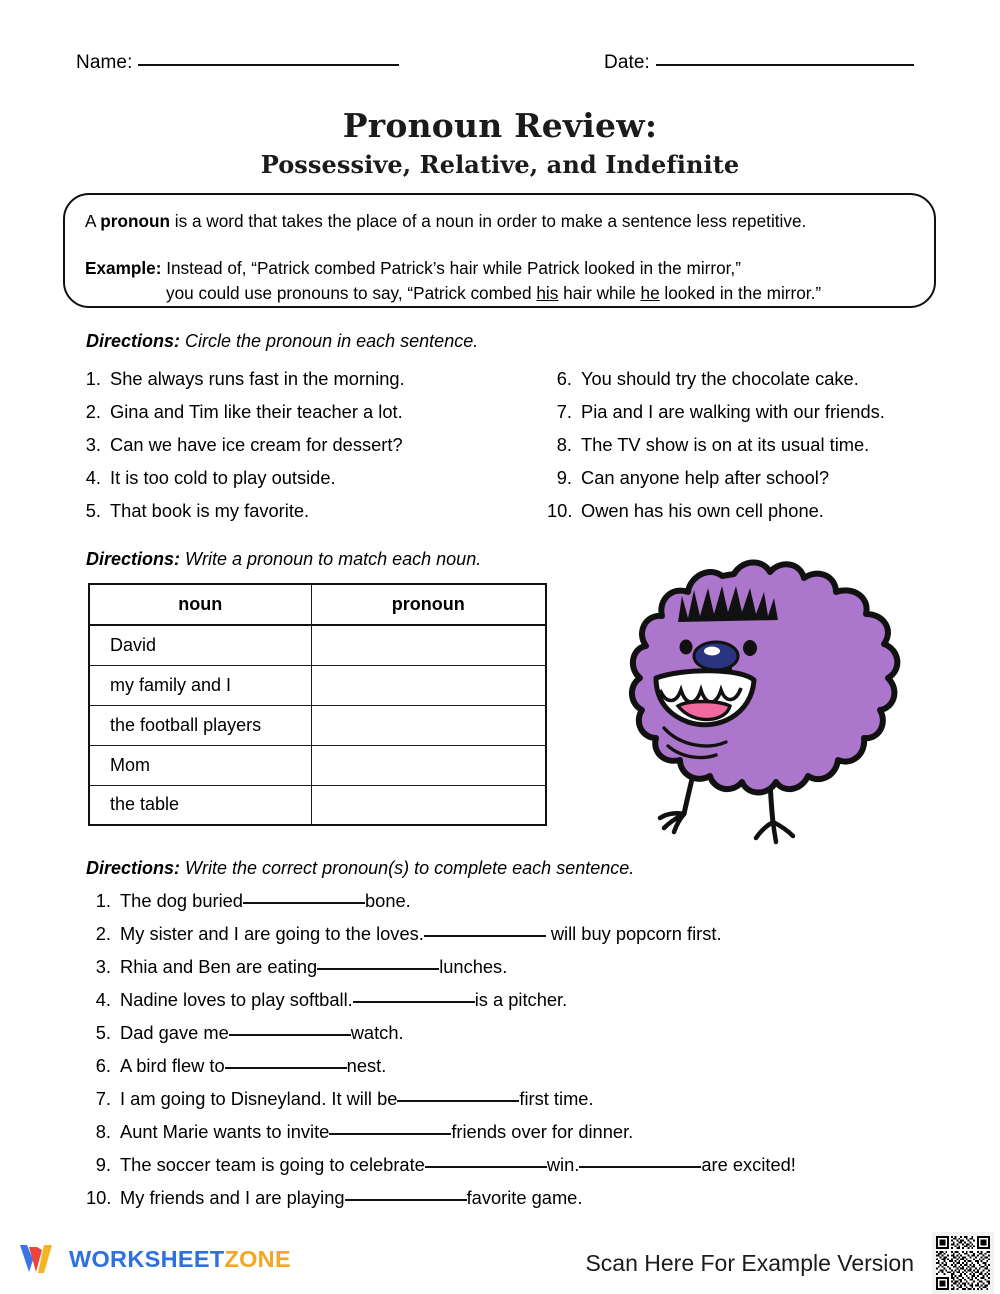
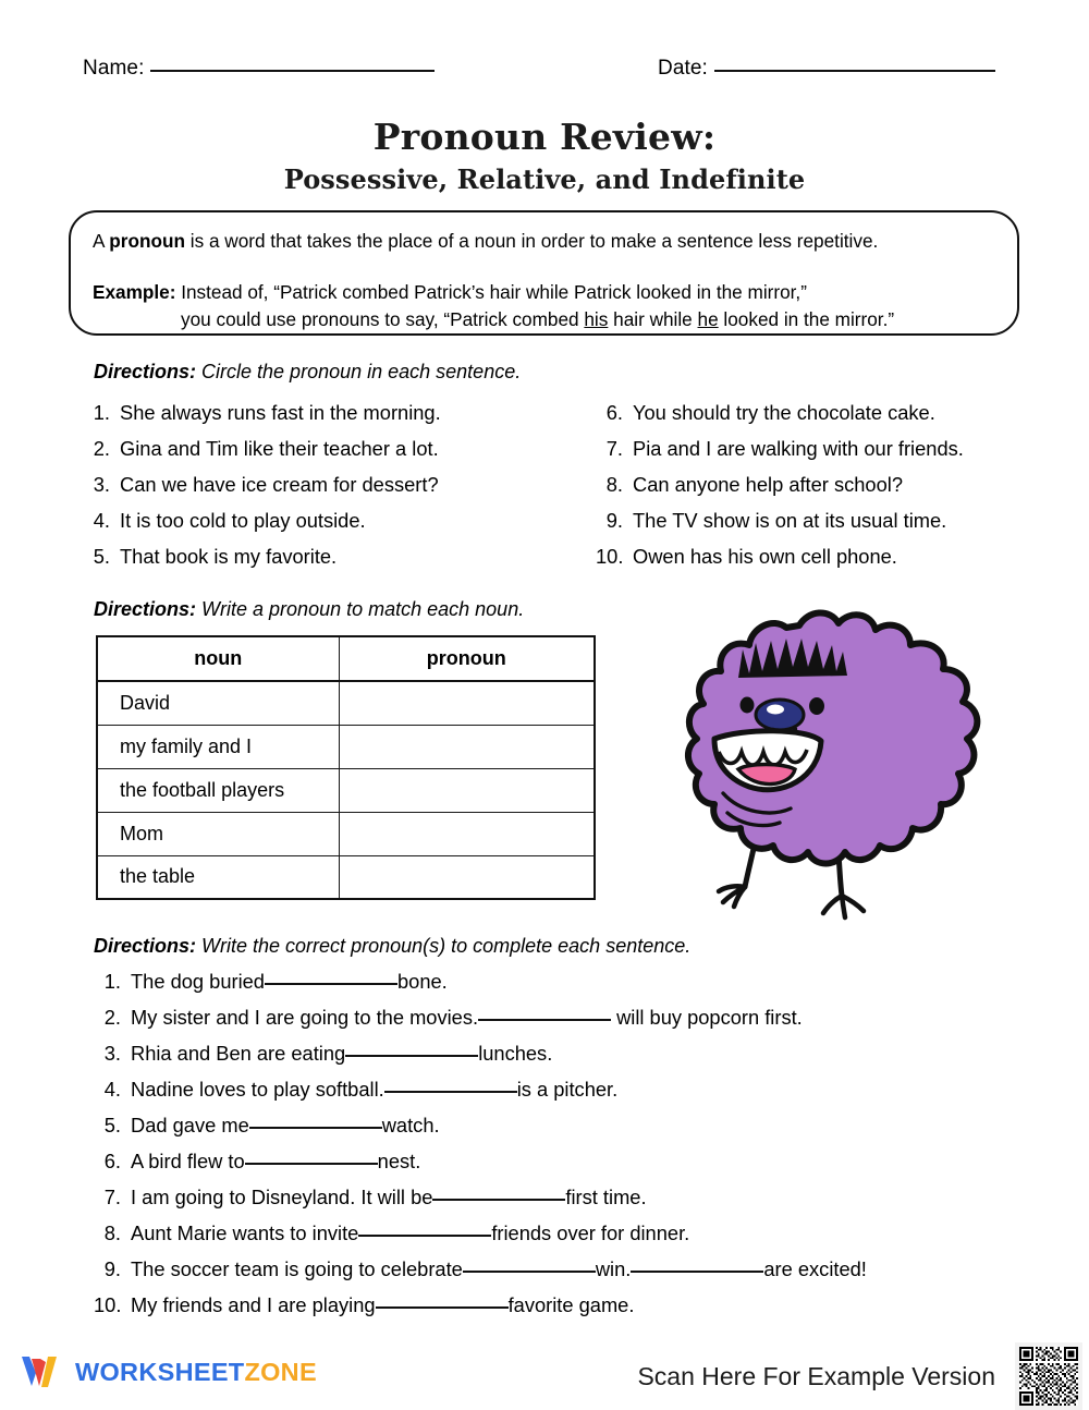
  Name:
  Date:
  Pronoun Review:
  Possessive, Relative, and Indefinite
  A pronoun is a word that takes the place of a noun in order to make a sentence less repetitive.
  Example: Instead of, “Patrick combed Patrick’s hair while Patrick looked in the mirror,”
  you could use pronouns to say, “Patrick combed his hair while he looked in the mirror.”
  Directions: Circle the pronoun in each sentence.
  1.
  She always runs fast in the morning.
  2.
  Gina and Tim like their teacher a lot.
  3.
  Can we have ice cream for dessert?
  4.
  It is too cold to play outside.
  5.
  That book is my favorite.
  6.
  You should try the chocolate cake.
  7.
  Pia and I are walking with our friends.
  8.
- The TV show is on at its usual time.
+ Can anyone help after school?
  9.
- Can anyone help after school?
+ The TV show is on at its usual time.
  10.
  Owen has his own cell phone.
  Directions: Write a pronoun to match each noun.
  noun	pronoun
  David
  my family and I
  the football players
  Mom
  the table
  Directions: Write the correct pronoun(s) to complete each sentence.
  1.
  The dog buried
  bone.
  2.
- My sister and I are going to the loves.
+ My sister and I are going to the movies.
  will buy popcorn first.
  3.
  Rhia and Ben are eating
  lunches.
  4.
  Nadine loves to play softball.
  is a pitcher.
  5.
  Dad gave me
  watch.
  6.
  A bird flew to
  nest.
  7.
  I am going to Disneyland. It will be
  first time.
  8.
  Aunt Marie wants to invite
  friends over for dinner.
  9.
  The soccer team is going to celebrate
  win.
  are excited!
  10.
  My friends and I are playing
  favorite game.
  WORKSHEETZONE
  Scan Here For Example Version
